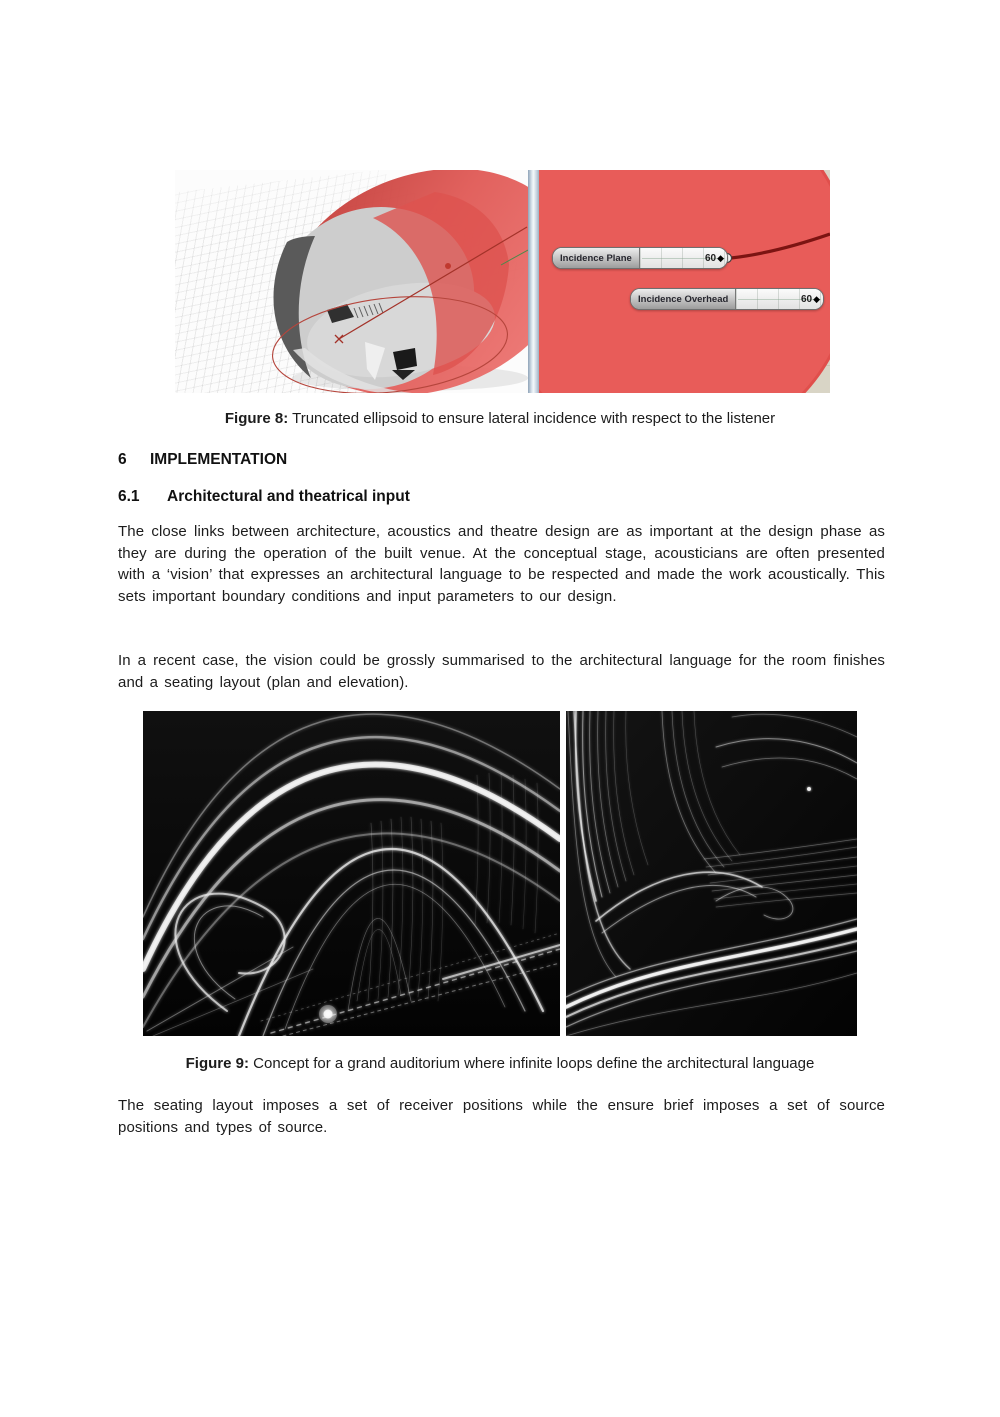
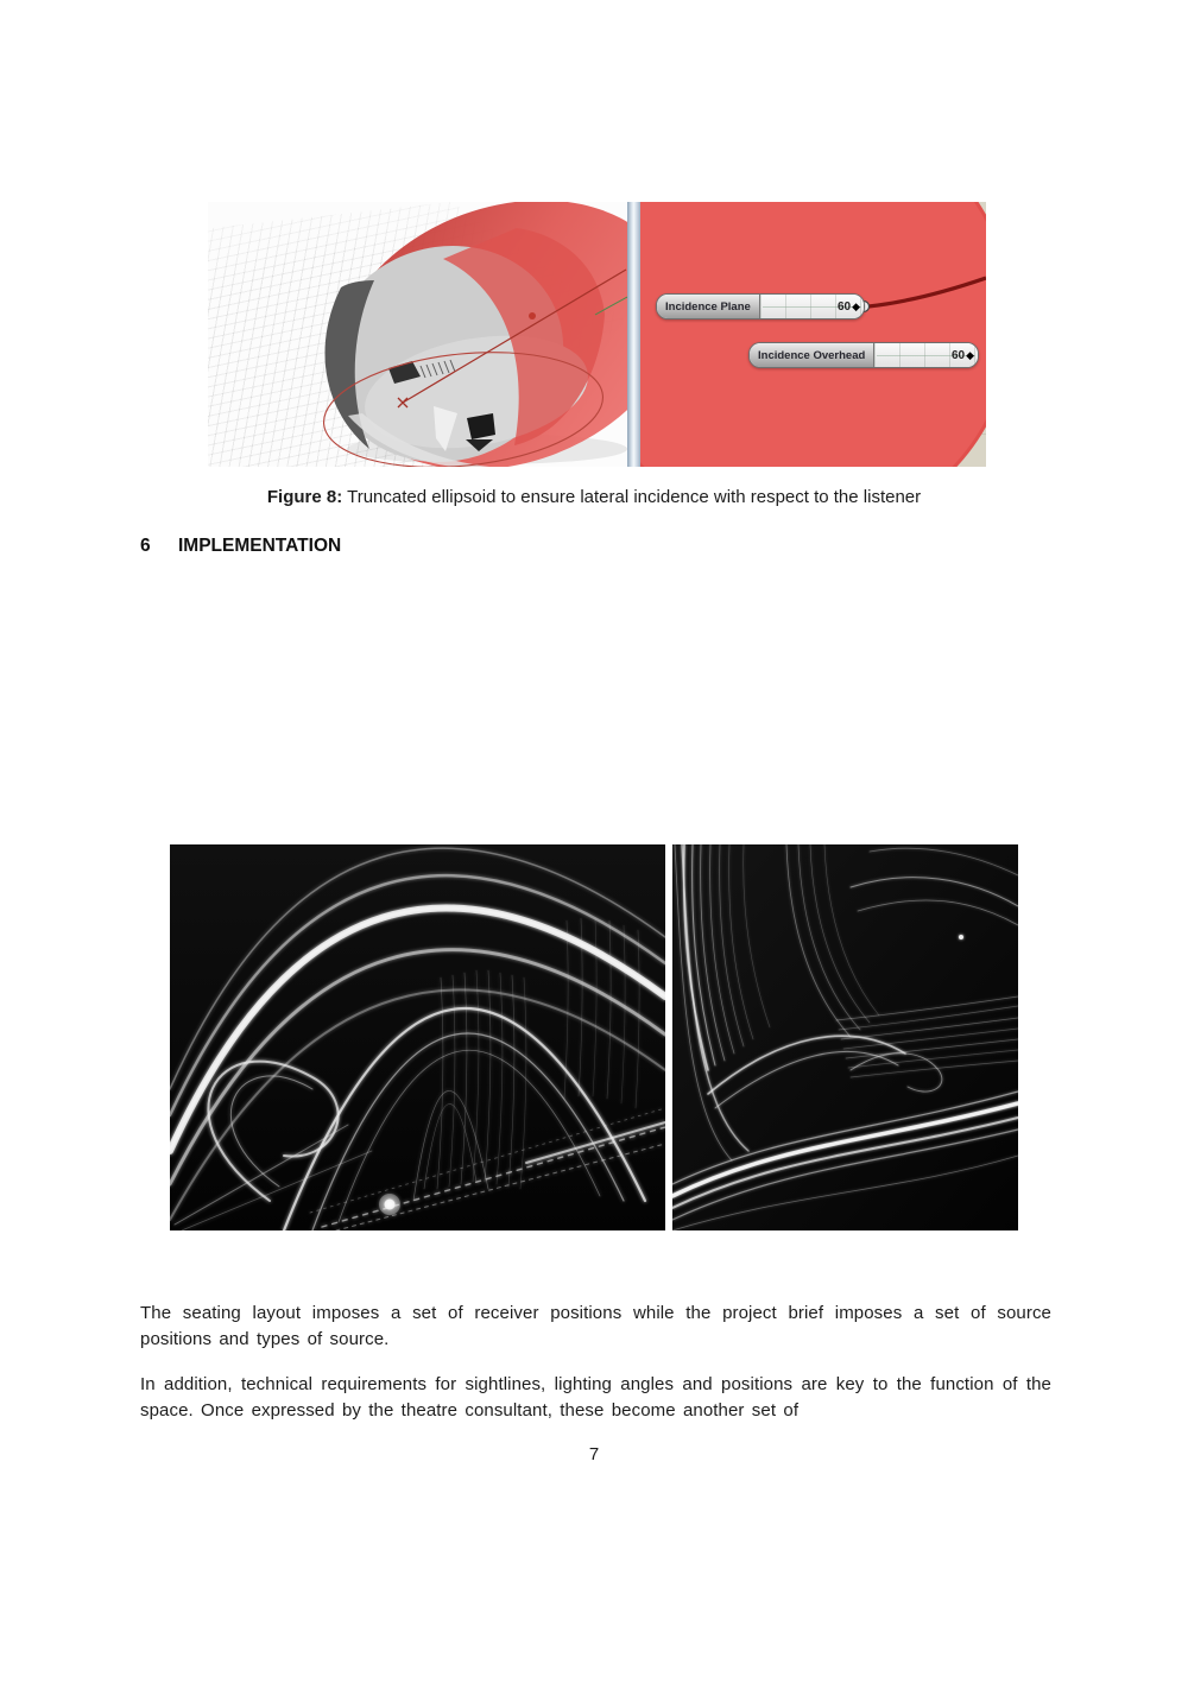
  Incidence Plane
  60
  ◆
  Incidence Overhead
  60
  ◆
  Figure 8: Truncated ellipsoid to ensure lateral incidence with respect to the listener
  6
  IMPLEMENTATION
- 6.1
- Architectural and theatrical input
- The close links between architecture, acoustics and theatre design are as important at the design phase as they are during the operation of the built venue. At the conceptual stage, acousticians are often presented with a ‘vision’ that expresses an architectural language to be respected and made the work acoustically. This sets important boundary conditions and input parameters to our design.
- In a recent case, the vision could be grossly summarised to the architectural language for the room finishes and a seating layout (plan and elevation).
- Figure 9: Concept for a grand auditorium where infinite loops define the architectural language
- The seating layout imposes a set of receiver positions while the ensure brief imposes a set of source positions and types of source.
+ The seating layout imposes a set of receiver positions while the project brief imposes a set of source positions and types of source.
+ In addition, technical requirements for sightlines, lighting angles and positions are key to the function of the space. Once expressed by the theatre consultant, these become another set of
+ 7
